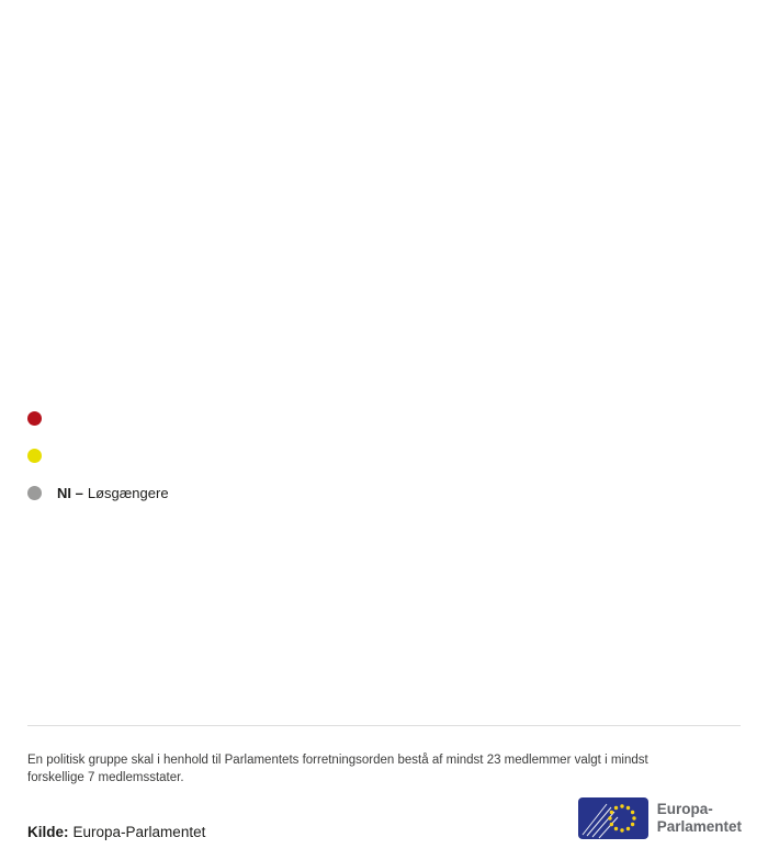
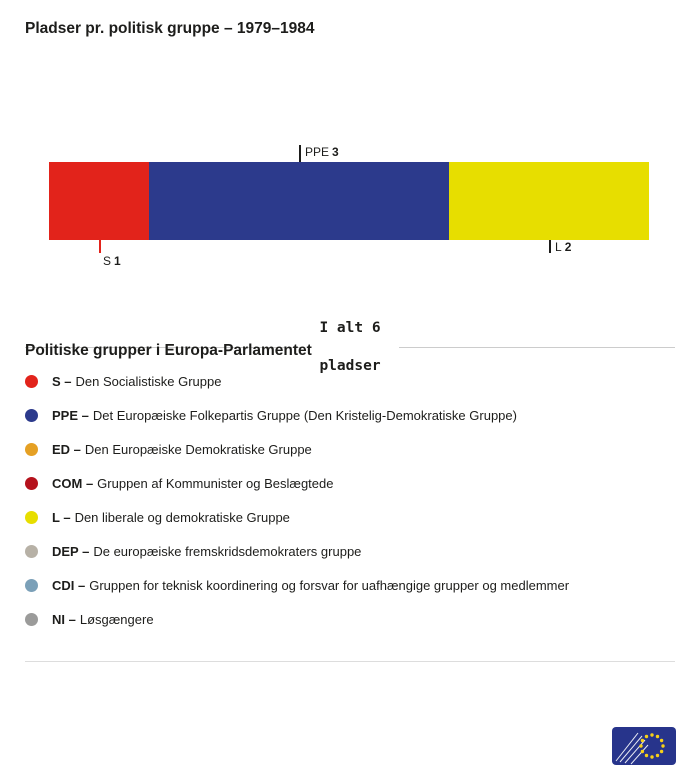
+ Pladser pr. politisk gruppe – 1979–1984
+ PPE 3
+ S 1
+ L 2
+ I alt 6
+ pladser
+ Politiske grupper i Europa-Parlamentet
+ S – Den Socialistiske Gruppe
+ PPE – Det Europæiske Folkepartis Gruppe (Den Kristelig-Demokratiske Gruppe)
+ ED – Den Europæiske Demokratiske Gruppe
+ COM – Gruppen af Kommunister og Beslægtede
+ L – Den liberale og demokratiske Gruppe
+ DEP – De europæiske fremskridsdemokraters gruppe
+ CDI – Gruppen for teknisk koordinering og forsvar for uafhængige grupper og medlemmer
  NI – Løsgængere
- En politisk gruppe skal i henhold til Parlamentets forretningsorden bestå af mindst 23 medlemmer valgt i mindst forskellige 7 medlemsstater.
- Kilde: Europa-Parlamentet
- Europa-
- Parlamentet
